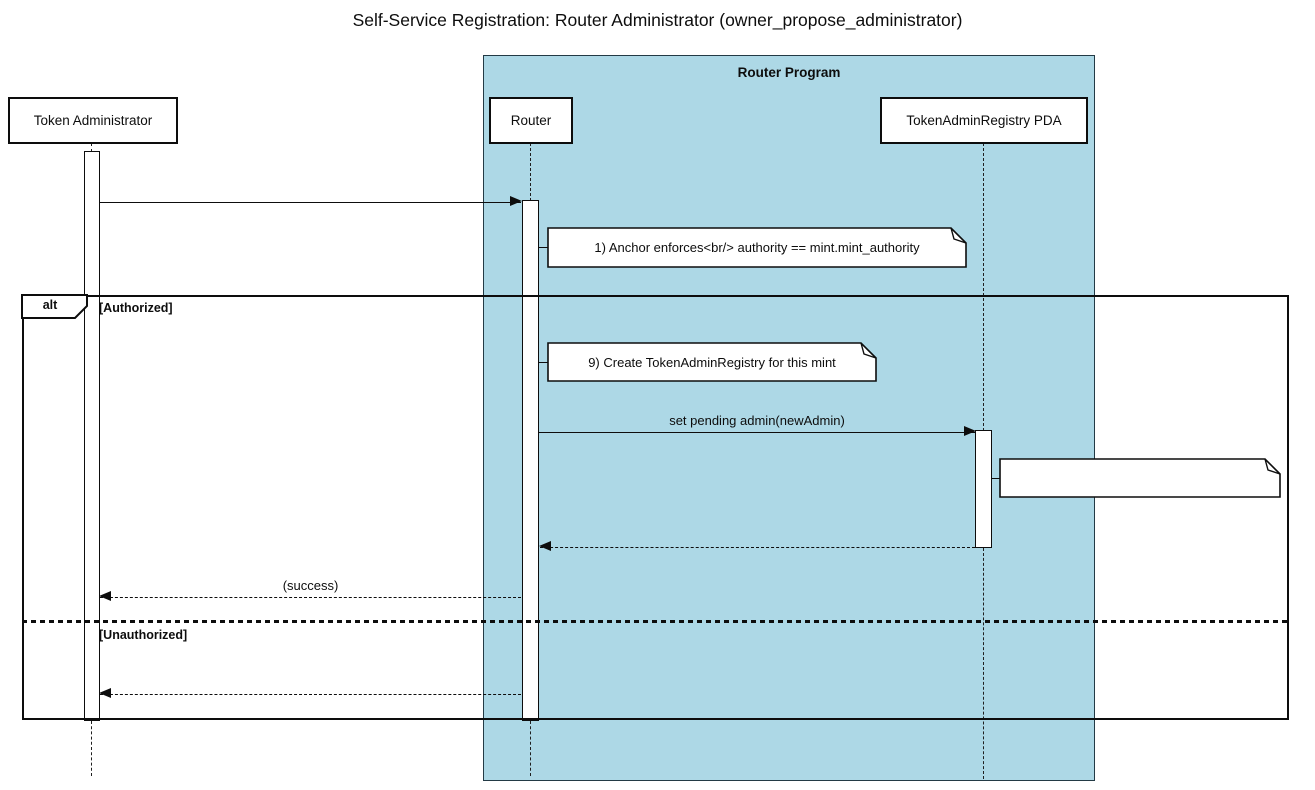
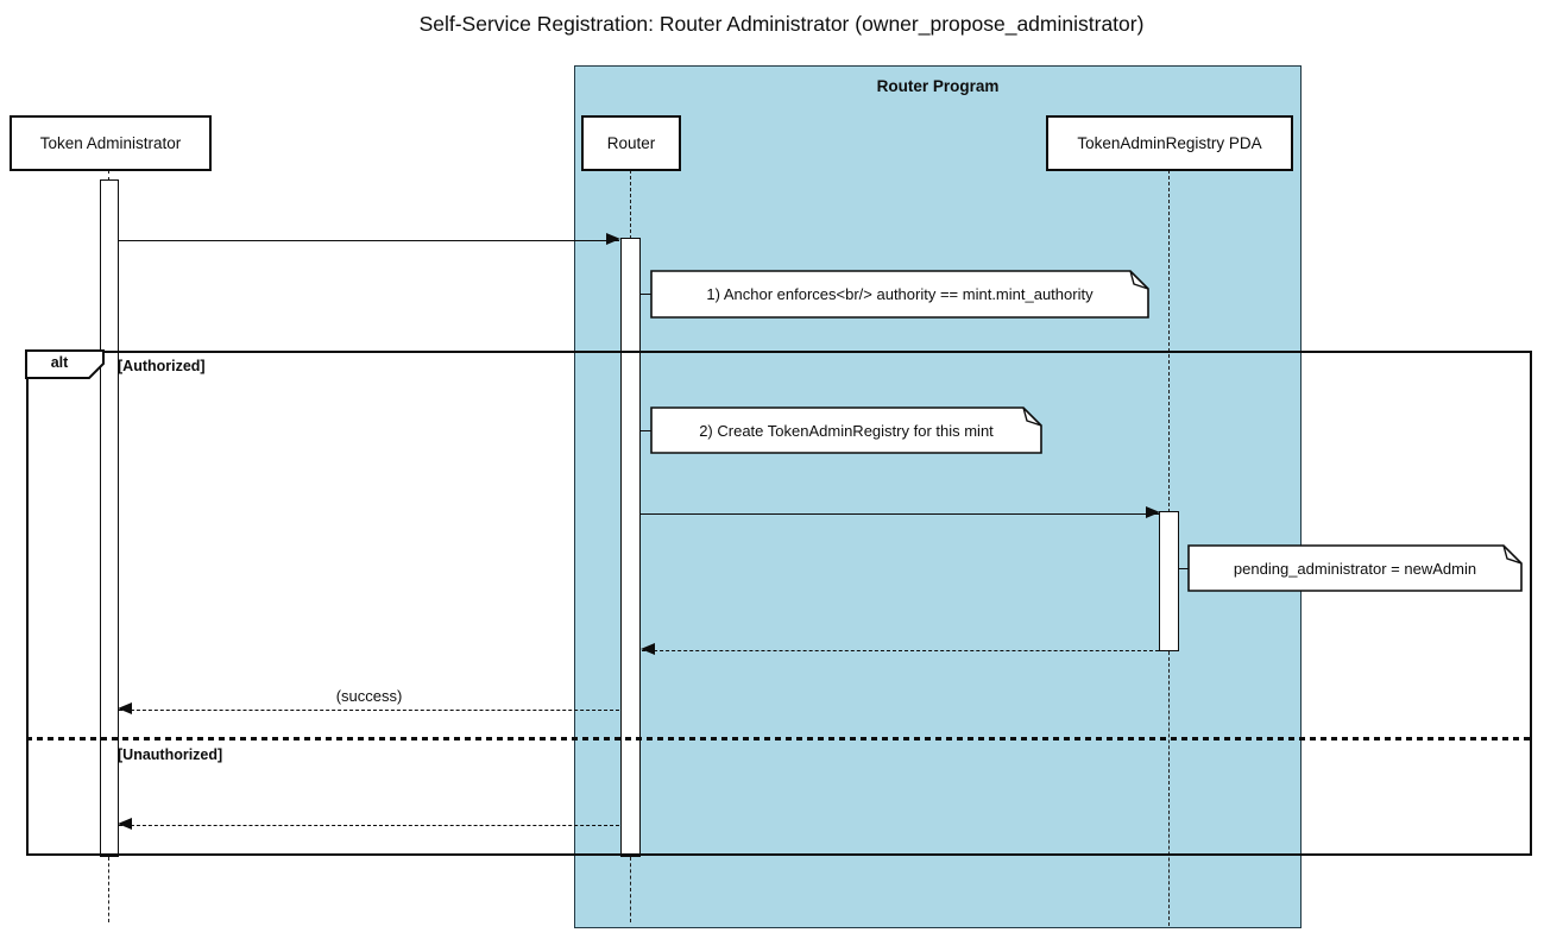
  Self-Service Registration: Router Administrator (owner_propose_administrator)
  Router Program
  Token Administrator
  Router
  TokenAdminRegistry PDA
  alt
  [Authorized]
  [Unauthorized]
- set pending admin(newAdmin)
  (success)
  1) Anchor enforces<br/> authority == mint.mint_authority
- 9) Create TokenAdminRegistry for this mint
+ 2) Create TokenAdminRegistry for this mint
+ pending_administrator = newAdmin
